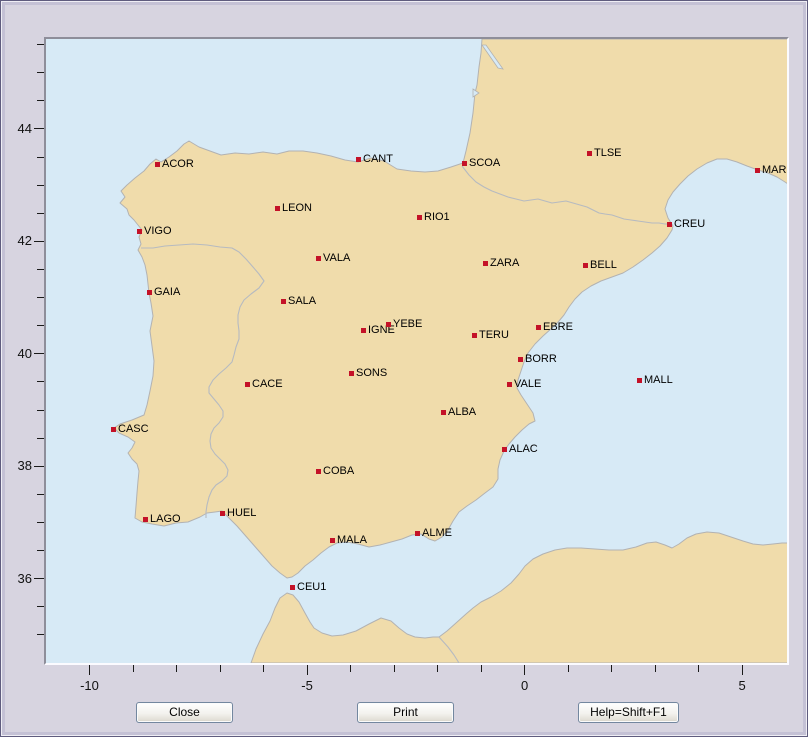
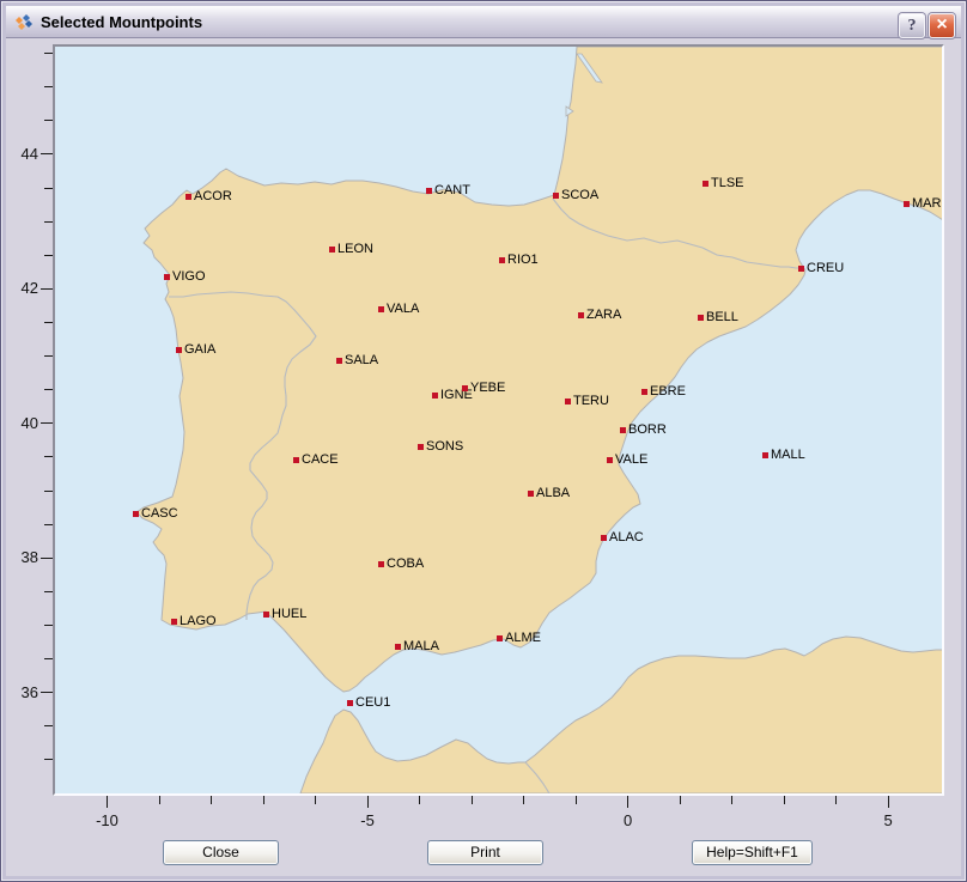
+ Selected Mountpoints
+ ?
+ ×
  ACOR
  CANT
  SCOA
  TLSE
  MAR
  LEON
  RIO1
  CREU
  VIGO
  VALA
  ZARA
  BELL
  GAIA
  SALA
  IGNE
  YEBE
  EBRE
  TERU
  BORR
  SONS
  CACE
  VALE
  MALL
  ALBA
  CASC
  ALAC
  COBA
  LAGO
  HUEL
  MALA
  ALME
  CEU1
  -10
  -5
  0
  5
  44
  42
  40
  38
  36
  Close
  Print
  Help=Shift+F1
